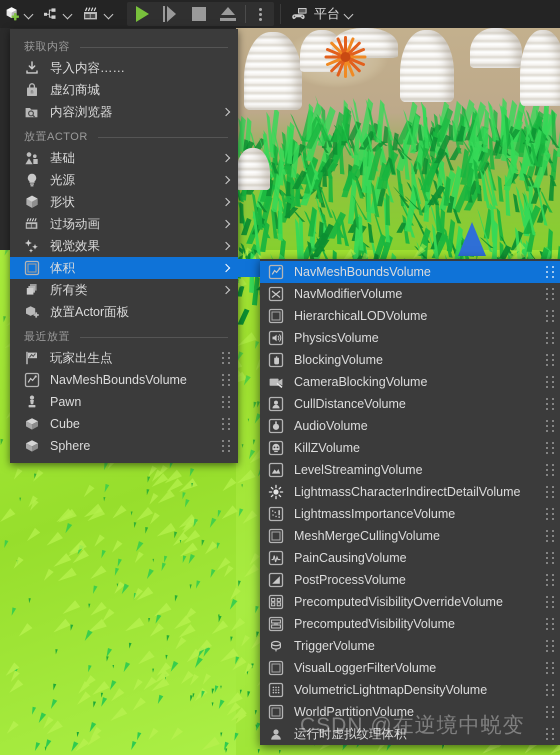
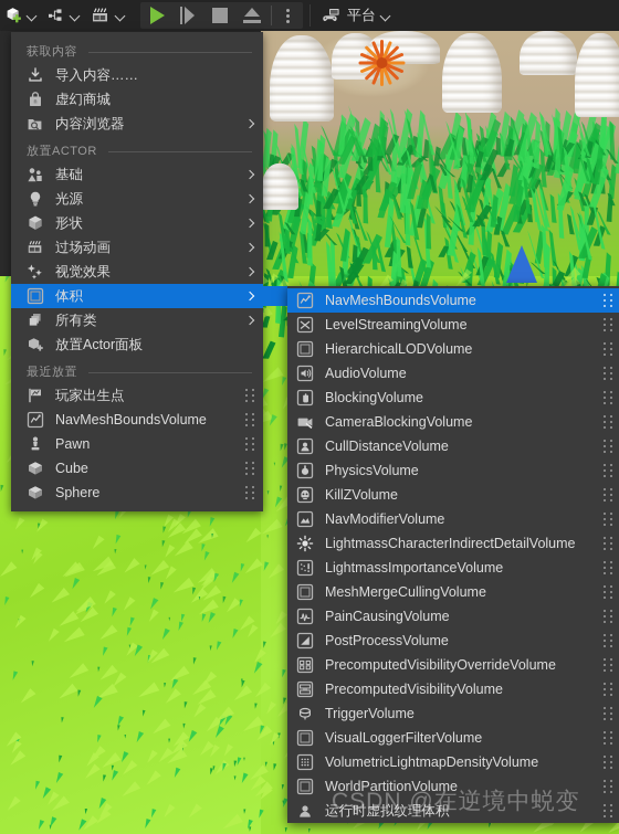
  平台
  获取内容
  导入内容……
  虚幻商城
  内容浏览器
  放置ACTOR
  基础
  光源
  形状
  过场动画
  视觉效果
  体积
  所有类
  放置Actor面板
  最近放置
  玩家出生点
  NavMeshBoundsVolume
  Pawn
  Cube
  Sphere
  NavMeshBoundsVolume
- NavModifierVolume
+ LevelStreamingVolume
  HierarchicalLODVolume
- PhysicsVolume
+ AudioVolume
  BlockingVolume
  CameraBlockingVolume
  CullDistanceVolume
- AudioVolume
+ PhysicsVolume
  KillZVolume
- LevelStreamingVolume
+ NavModifierVolume
  LightmassCharacterIndirectDetailVolume
  LightmassImportanceVolume
  MeshMergeCullingVolume
  PainCausingVolume
  PostProcessVolume
  PrecomputedVisibilityOverrideVolume
  PrecomputedVisibilityVolume
  TriggerVolume
  VisualLoggerFilterVolume
  VolumetricLightmapDensityVolume
  WorldPartitionVolume
  运行时虚拟纹理体积
  CSDN @在逆境中蜕变
